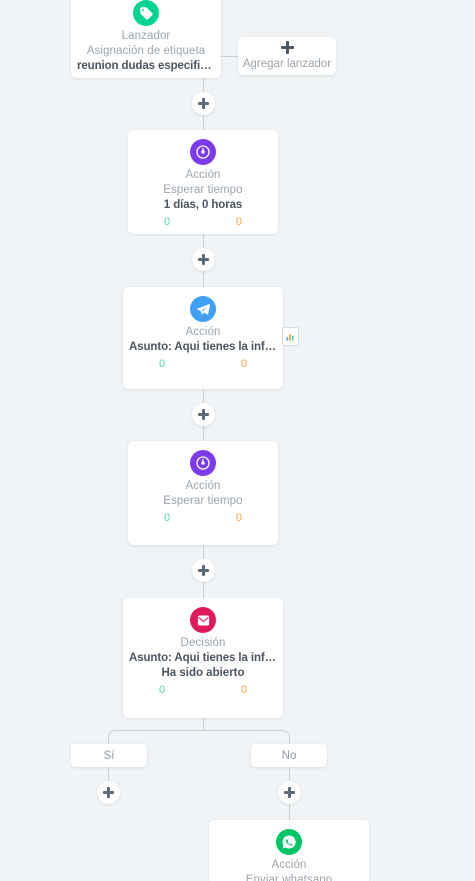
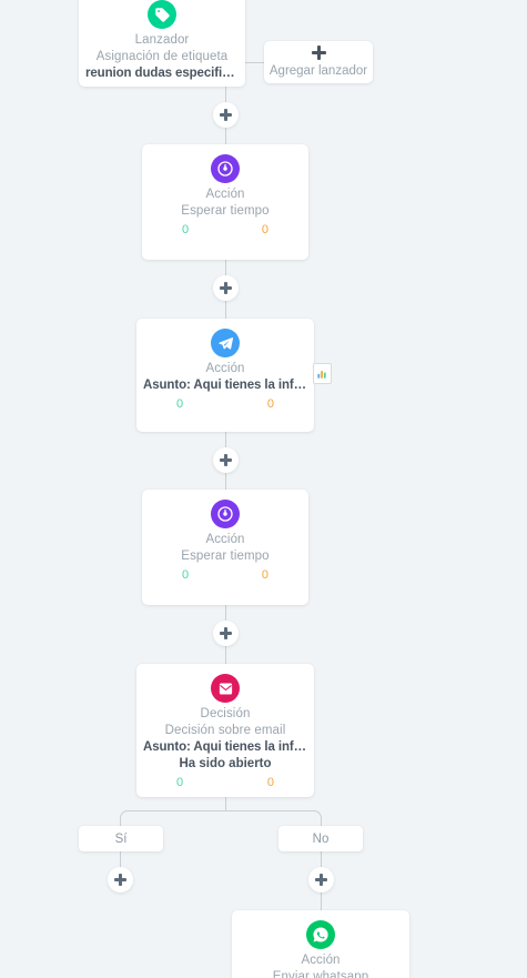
  Lanzador
  Asignación de etiqueta
  reunion dudas especificas
  Agregar lanzador
  Acción
  Esperar tiempo
- 1 días, 0 horas
  0
  0
  Acción
  Asunto: Aqui tienes la inform
  0
  0
  Acción
  Esperar tiempo
  0
  0
  Decisión
+ Decisión sobre email
  Asunto: Aqui tienes la inform
  Ha sido abierto
  0
  0
  Sí
  No
  Acción
  Enviar whatsapp
